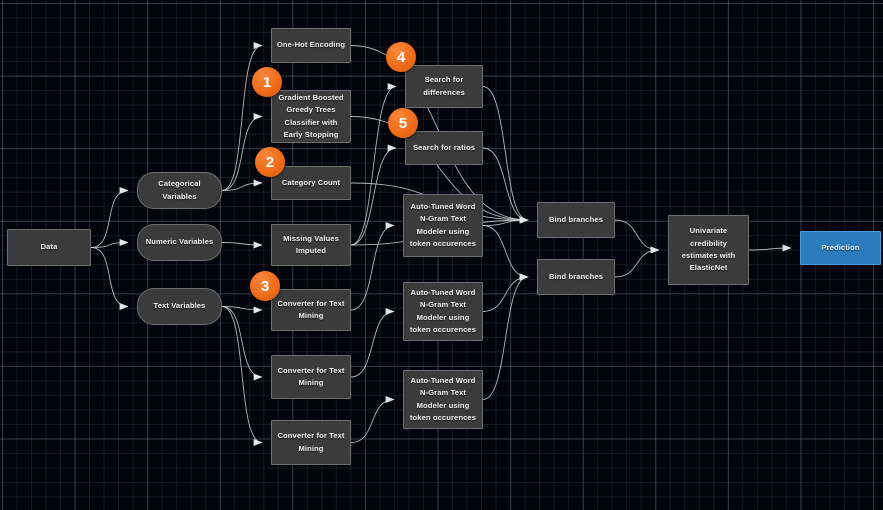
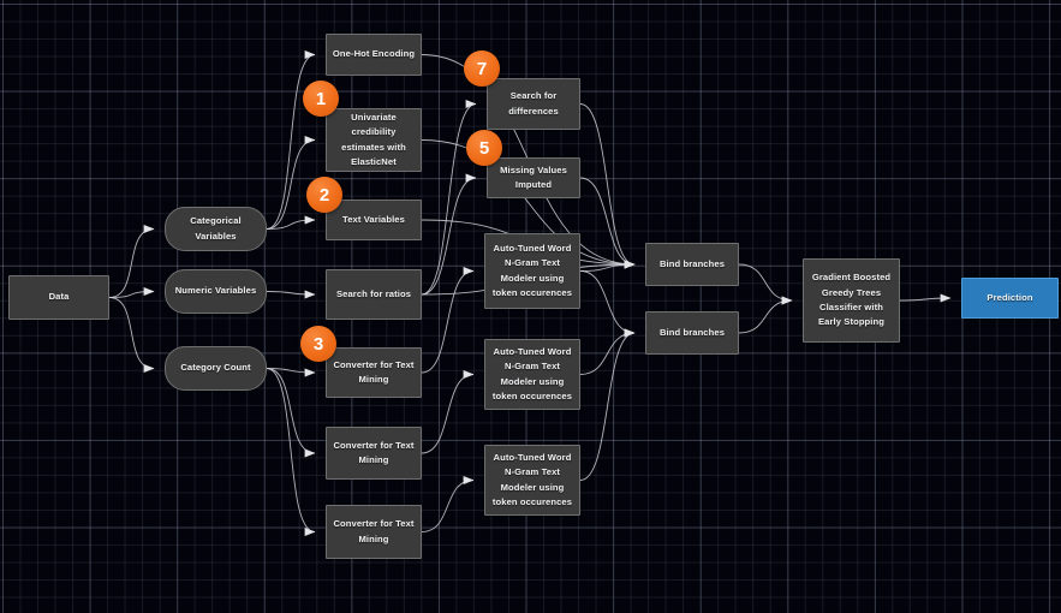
  Data
  Categorical Variables
  Numeric Variables
- Text Variables
+ Category Count
  One-Hot Encoding
- Gradient Boosted Greedy Trees Classifier with Early Stopping
+ Univariate credibility estimates with ElasticNet
- Category Count
+ Text Variables
- Missing Values Imputed
+ Search for ratios
  Converter for Text Mining
  Converter for Text Mining
  Converter for Text Mining
  Search for differences
- Search for ratios
+ Missing Values Imputed
  Auto-Tuned Word N-Gram Text Modeler using token occurences
  Auto-Tuned Word N-Gram Text Modeler using token occurences
  Auto-Tuned Word N-Gram Text Modeler using token occurences
  Bind branches
  Bind branches
- Univariate credibility estimates with ElasticNet
+ Gradient Boosted Greedy Trees Classifier with Early Stopping
  Prediction
  1
  2
  3
- 4
+ 7
  5
